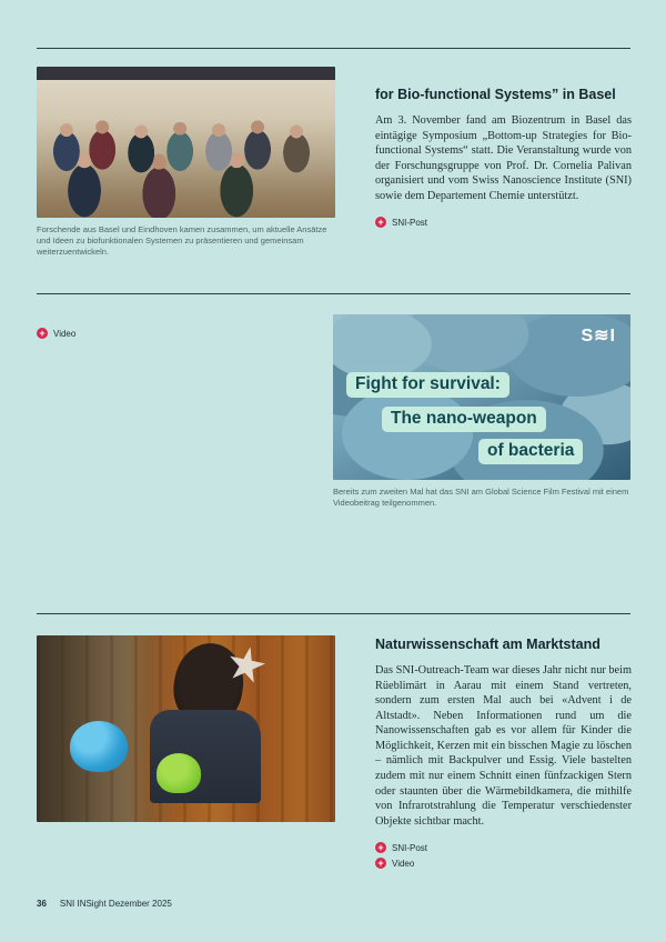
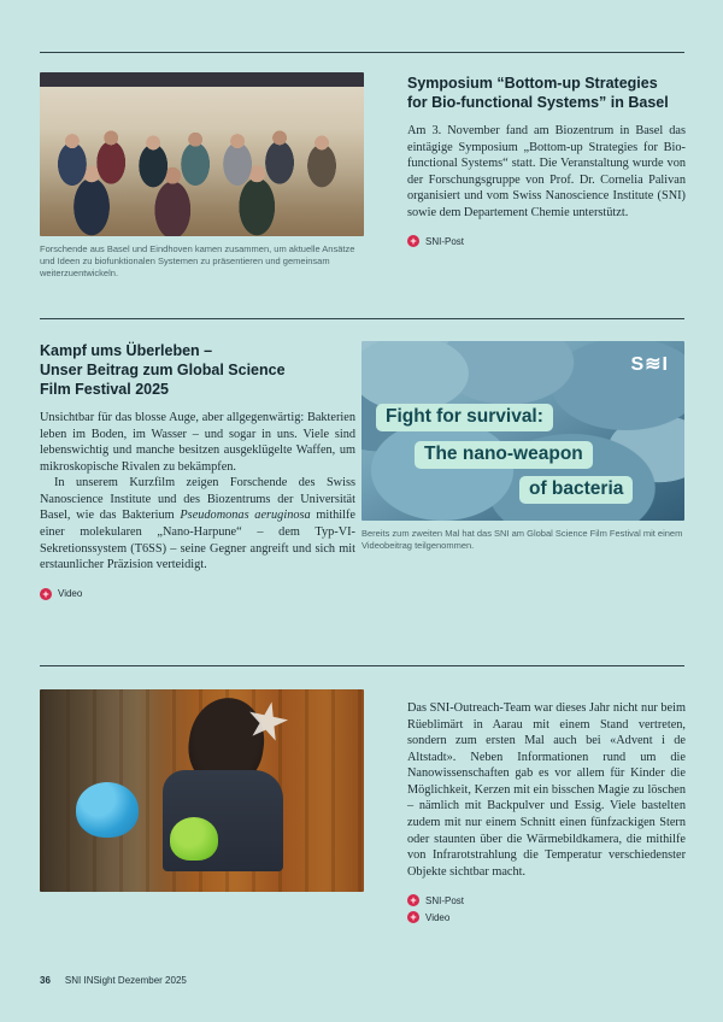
  Forschende aus Basel und Eindhoven kamen zusammen, um aktuelle Ansätze und Ideen zu biofunktionalen Systemen zu präsentieren und gemeinsam weiterzuentwickeln.
+ Symposium “Bottom-up Strategies
  for Bio-functional Systems” in Basel
  Am 3. November fand am Biozentrum in Basel das eintägige Symposium „Bottom-up Strategies for Bio-functional Systems“ statt. Die Veranstaltung wurde von der Forschungsgruppe von Prof. Dr. Cornelia Palivan organisiert und vom Swiss Nanoscience Institute (SNI) sowie dem Departement Chemie unterstützt.
  +
  SNI-Post
+ Kampf ums Überleben –
+ Unser Beitrag zum Global Science
+ Film Festival 2025
+ Unsichtbar für das blosse Auge, aber allgegenwärtig: Bakterien leben im Boden, im Wasser – und sogar in uns. Viele sind lebenswichtig und manche besitzen ausgeklügelte Waffen, um mikroskopische Rivalen zu bekämpfen.
+ In unserem Kurzfilm zeigen Forschende des Swiss Nanoscience Institute und des Biozentrums der Universität Basel, wie das Bakterium Pseudomonas aeruginosa mithilfe einer molekularen „Nano-Harpune“ – dem Typ-VI-Sekretionssystem (T6SS) – seine Gegner angreift und sich mit erstaunlicher Präzision verteidigt.
  +
  Video
  S≋I
  Fight for survival:
  The nano-weapon
  of bacteria
  Bereits zum zweiten Mal hat das SNI am Global Science Film Festival mit einem Videobeitrag teilgenommen.
- Naturwissenschaft am Marktstand
  Das SNI-Outreach-Team war dieses Jahr nicht nur beim Rüeblimärt in Aarau mit einem Stand vertreten, sondern zum ersten Mal auch bei «Advent i de Altstadt». Neben Informationen rund um die Nanowissenschaften gab es vor allem für Kinder die Möglichkeit, Kerzen mit ein bisschen Magie zu löschen – nämlich mit Backpulver und Essig. Viele bastelten zudem mit nur einem Schnitt einen fünfzackigen Stern oder staunten über die Wärmebildkamera, die mithilfe von Infrarotstrahlung die Temperatur verschiedenster Objekte sichtbar macht.
  +
  SNI-Post
  +
  Video
  36
  SNI INSight Dezember 2025
